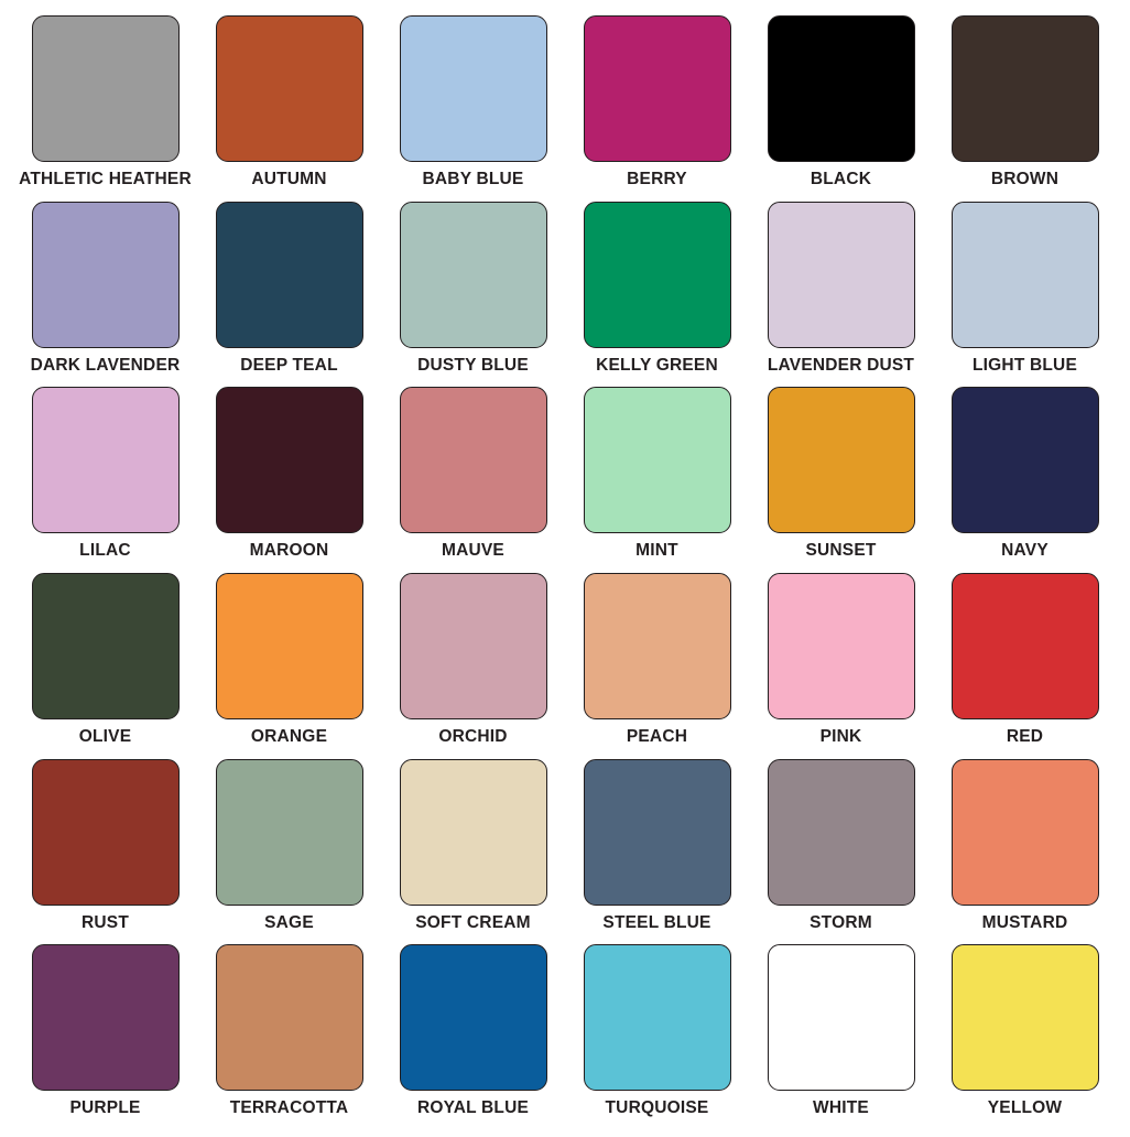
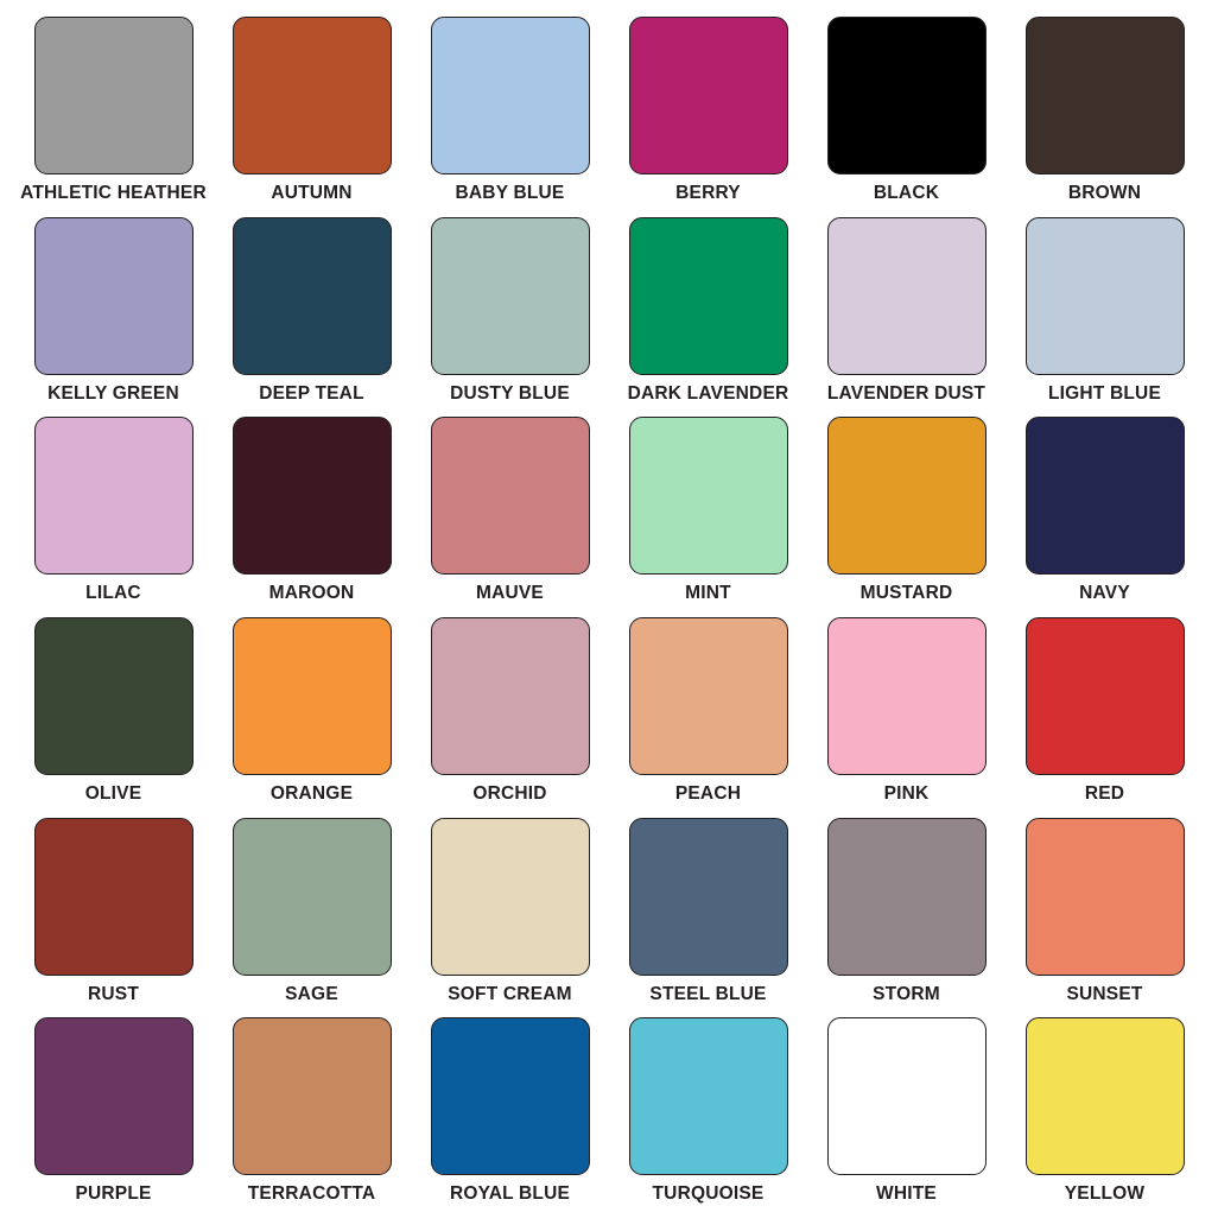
  ATHLETIC HEATHER
  AUTUMN
  BABY BLUE
  BERRY
  BLACK
  BROWN
- DARK LAVENDER
+ KELLY GREEN
  DEEP TEAL
  DUSTY BLUE
- KELLY GREEN
+ DARK LAVENDER
  LAVENDER DUST
  LIGHT BLUE
  LILAC
  MAROON
  MAUVE
  MINT
- SUNSET
+ MUSTARD
  NAVY
  OLIVE
  ORANGE
  ORCHID
  PEACH
  PINK
  RED
  RUST
  SAGE
  SOFT CREAM
  STEEL BLUE
  STORM
- MUSTARD
+ SUNSET
  PURPLE
  TERRACOTTA
  ROYAL BLUE
  TURQUOISE
  WHITE
  YELLOW
